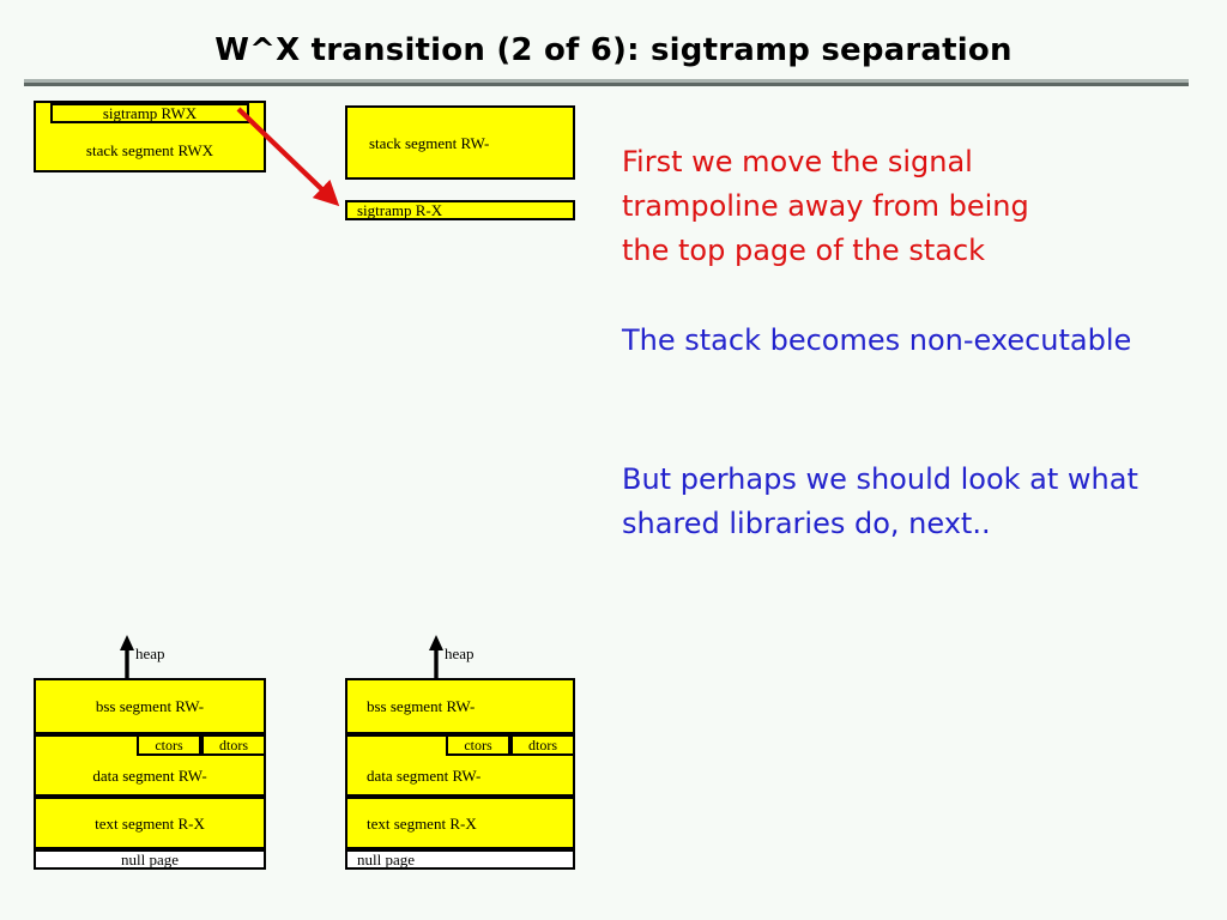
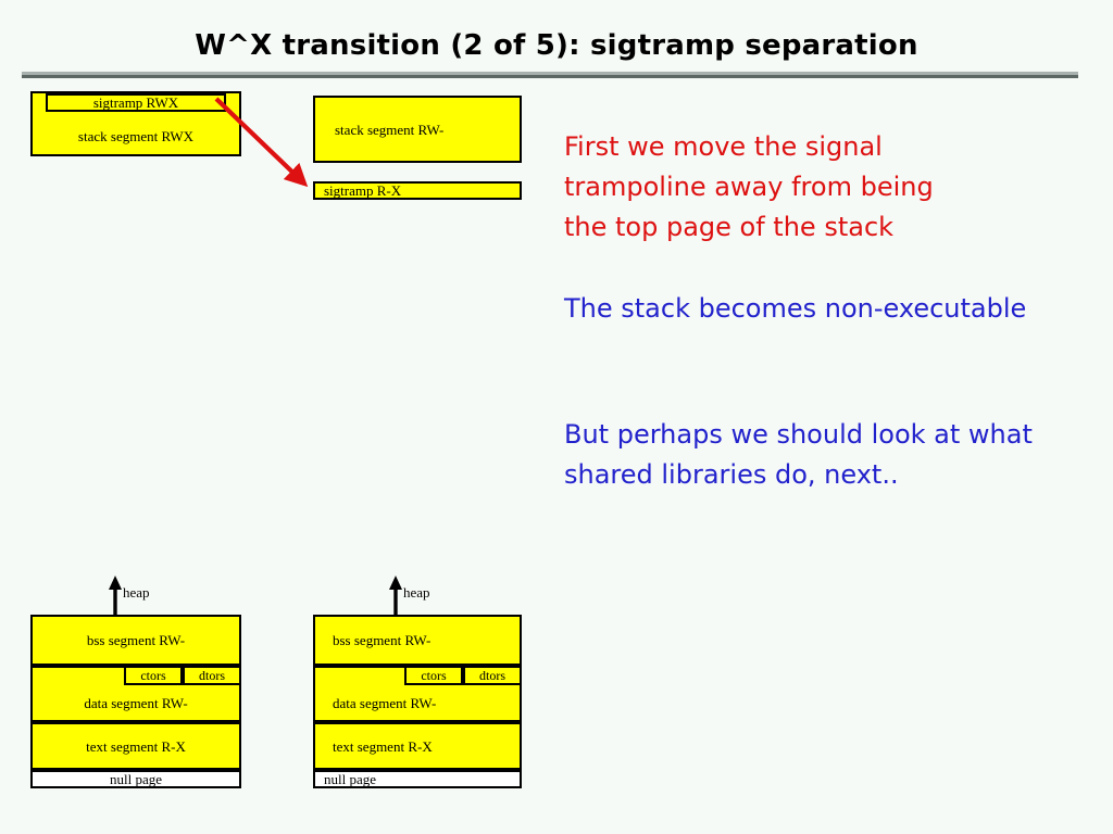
- W^X transition (2 of 6): sigtramp separation
+ W^X transition (2 of 5): sigtramp separation
  stack segment RWX
  sigtramp RWX
  stack segment RW-
  sigtramp R-X
  First we move the signal
  trampoline away from being
  the top page of the stack
  The stack becomes non-executable
  But perhaps we should look at what
  shared libraries do, next..
  heap
  bss segment RW-
  data segment RW-
  ctors
  dtors
  text segment R-X
  null page
  heap
  bss segment RW-
  data segment RW-
  ctors
  dtors
  text segment R-X
  null page
